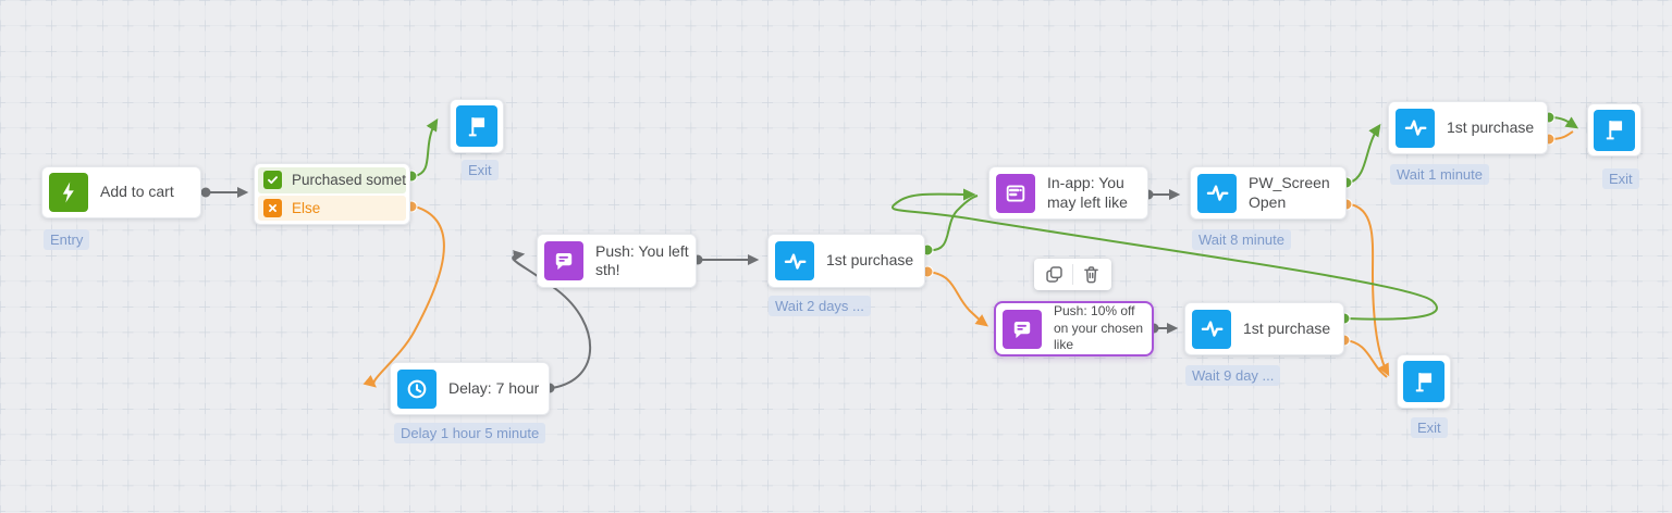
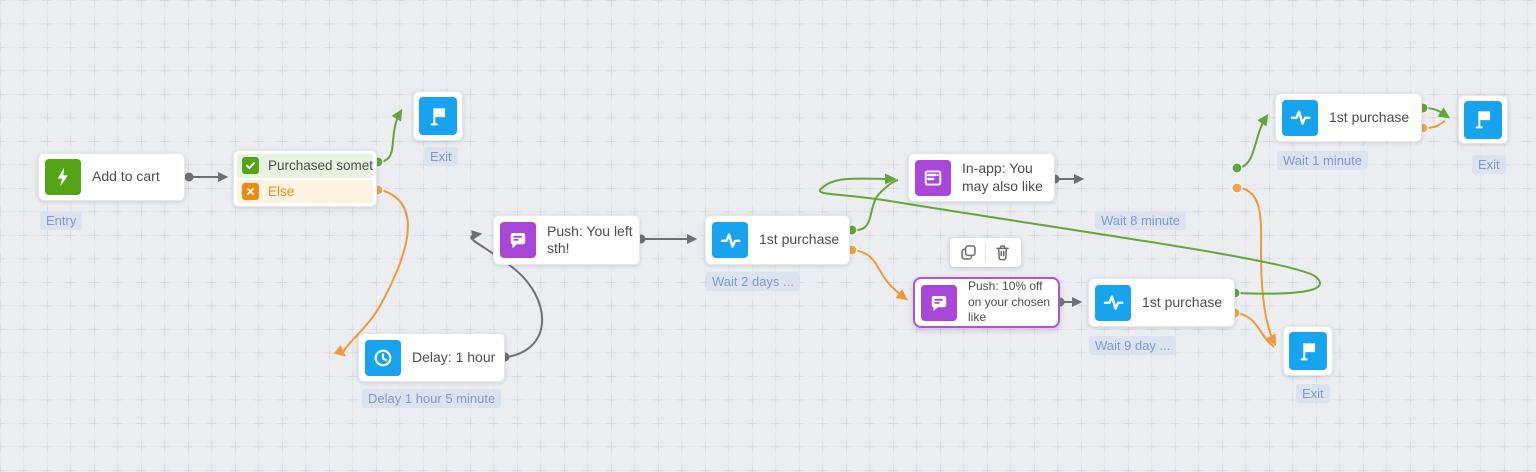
  Add to cart
  Entry
  Purchased somet
  Else
  Exit
  Push: You left sth!
- Delay: 7 hour
+ Delay: 1 hour
  Delay 1 hour 5 minute
  1st purchase
  Wait 2 days ...
- In-app: You may left like
+ In-app: You may also like
- PW_ScreenOpen
  Wait 8 minute
  Push: 10% off on your chosen like
  1st purchase
  Wait 9 day ...
  1st purchase
  Wait 1 minute
  Exit
  Exit
